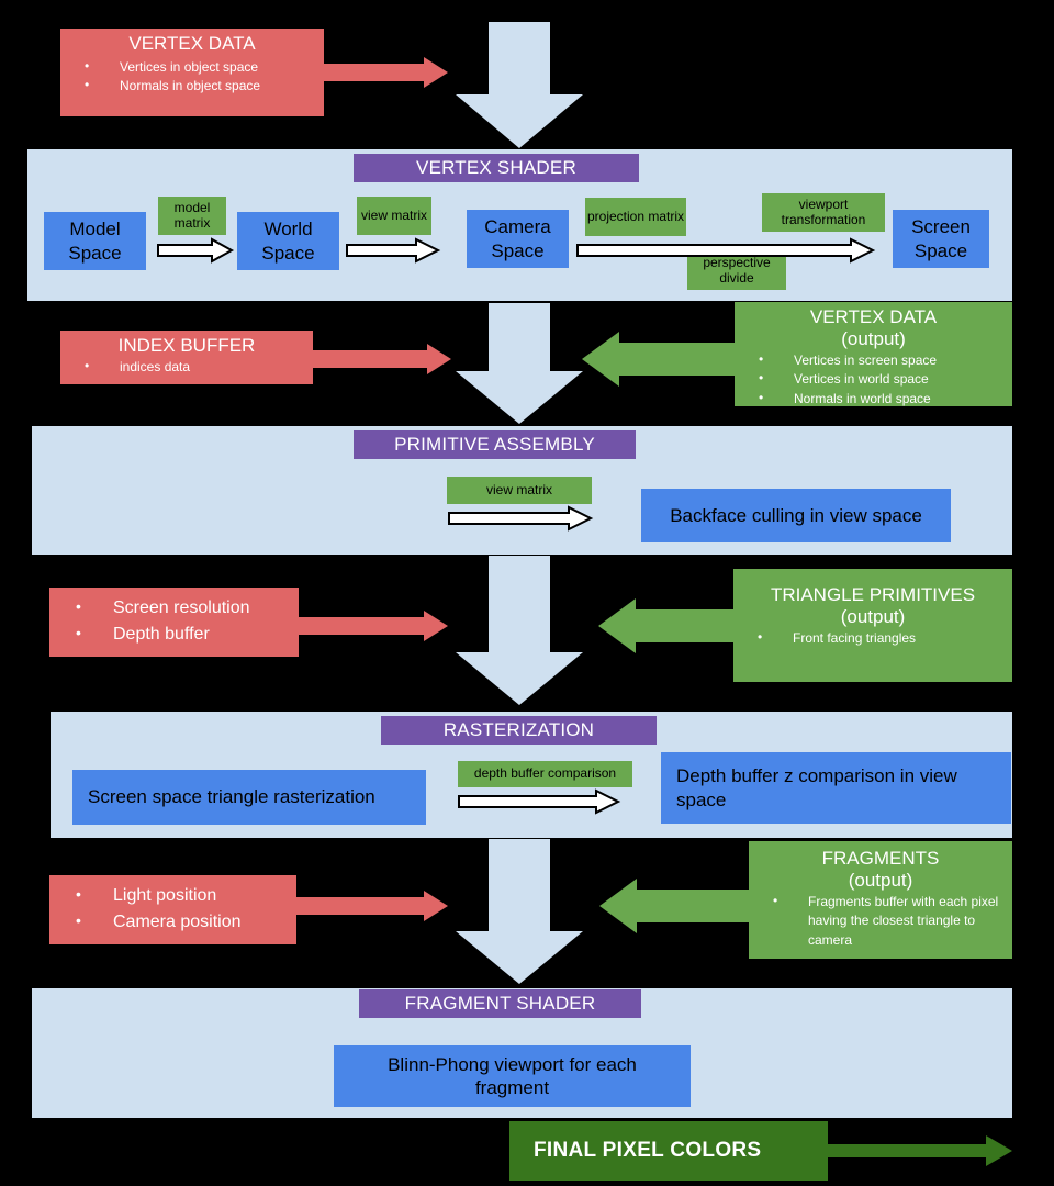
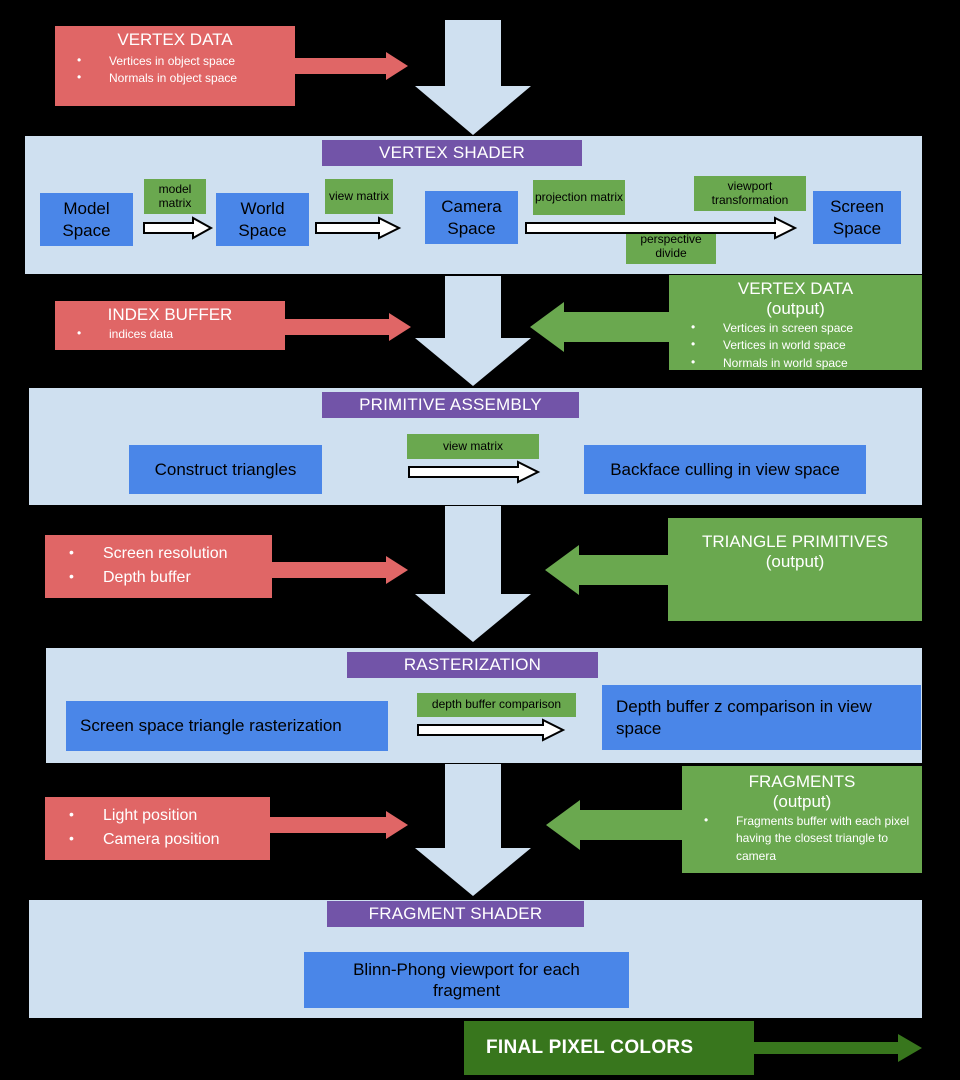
  VERTEX DATA
  Vertices in object space
  Normals in object space
  VERTEX SHADER
  Model
  Space
  model matrix
  World
  Space
  view matrix
  Camera
  Space
  projection matrix
  viewport transformation
  perspective divide
  Screen
  Space
  INDEX BUFFER
  indices data
  VERTEX DATA
  (output)
  Vertices in screen space
  Vertices in world space
  Normals in world space
  PRIMITIVE ASSEMBLY
+ Construct triangles
  view matrix
  Backface culling in view space
  Screen resolution
  Depth buffer
  TRIANGLE PRIMITIVES
  (output)
- Front facing triangles
  RASTERIZATION
  Screen space triangle rasterization
  depth buffer comparison
  Depth buffer z comparison in view space
  Light position
  Camera position
  FRAGMENTS
  (output)
  Fragments buffer with each pixel having the closest triangle to camera
  FRAGMENT SHADER
  Blinn-Phong viewport for each fragment
  FINAL PIXEL COLORS
